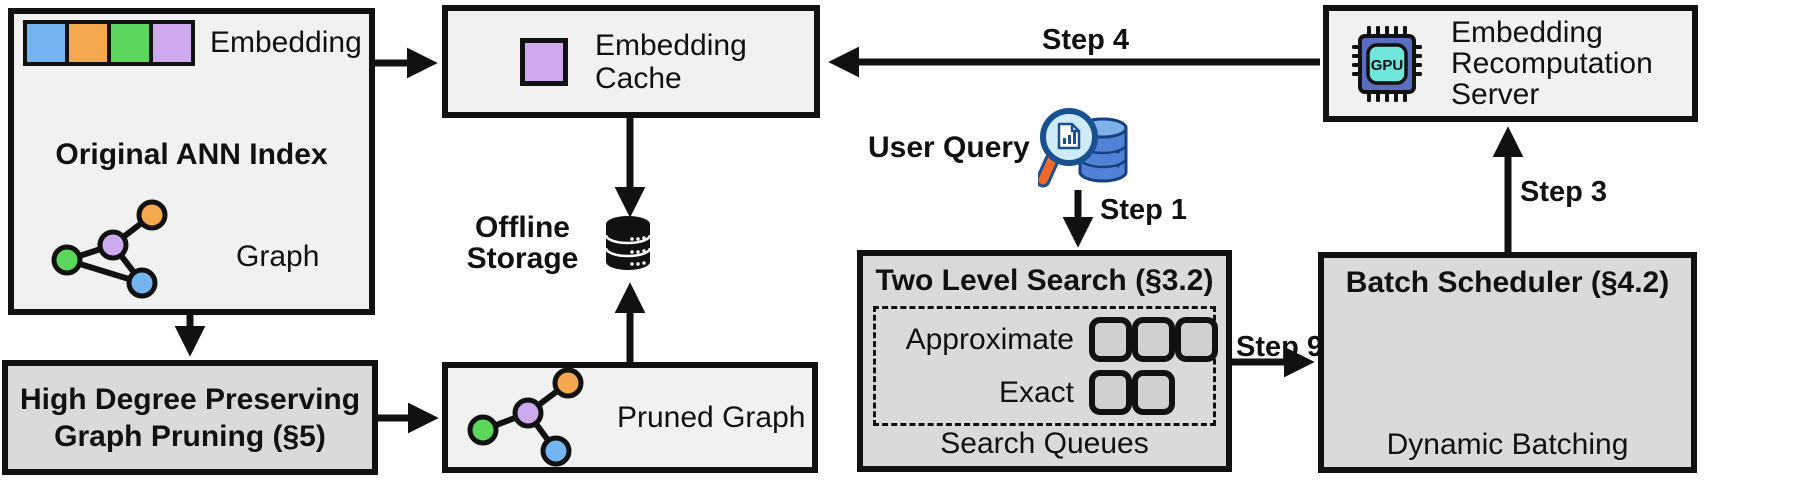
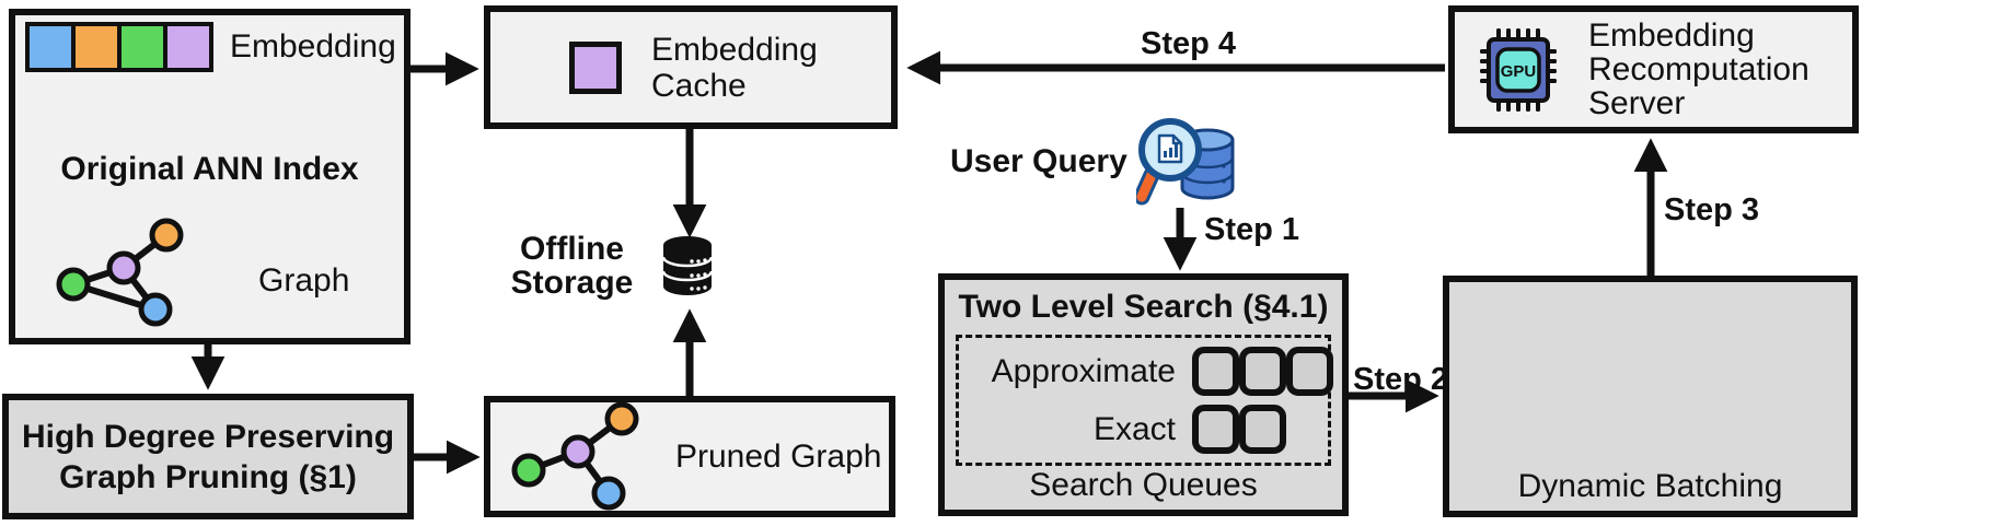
  Embedding
  Original ANN Index
  Graph
  High Degree Preserving
- Graph Pruning (§5)
+ Graph Pruning (§1)
  Embedding
  Cache
  Offline
  Storage
  Pruned Graph
  User Query
- Two Level Search (§3.2)
+ Two Level Search (§4.1)
  Approximate
  Exact
  Search Queues
- Batch Scheduler (§4.2)
  Dynamic Batching
  GPU
  Embedding
  Recomputation
  Server
  Step 1
- Step 9
+ Step 2
  Step 3
  Step 4
